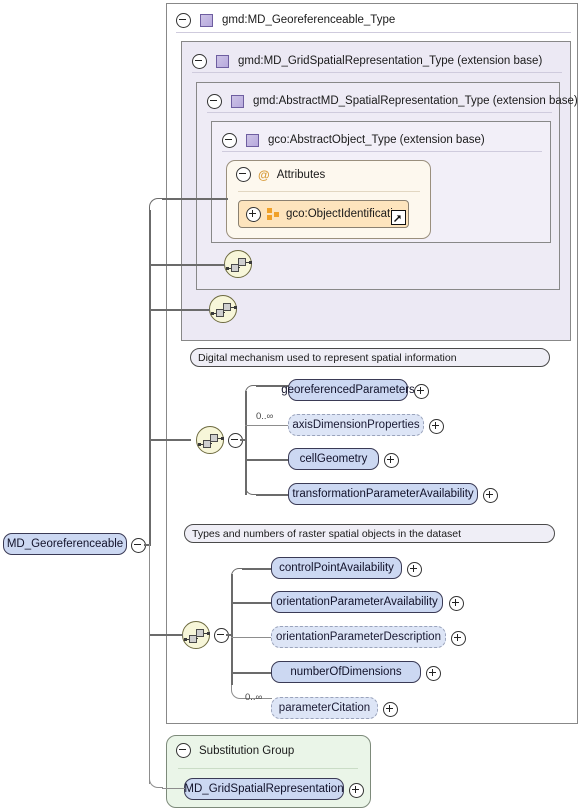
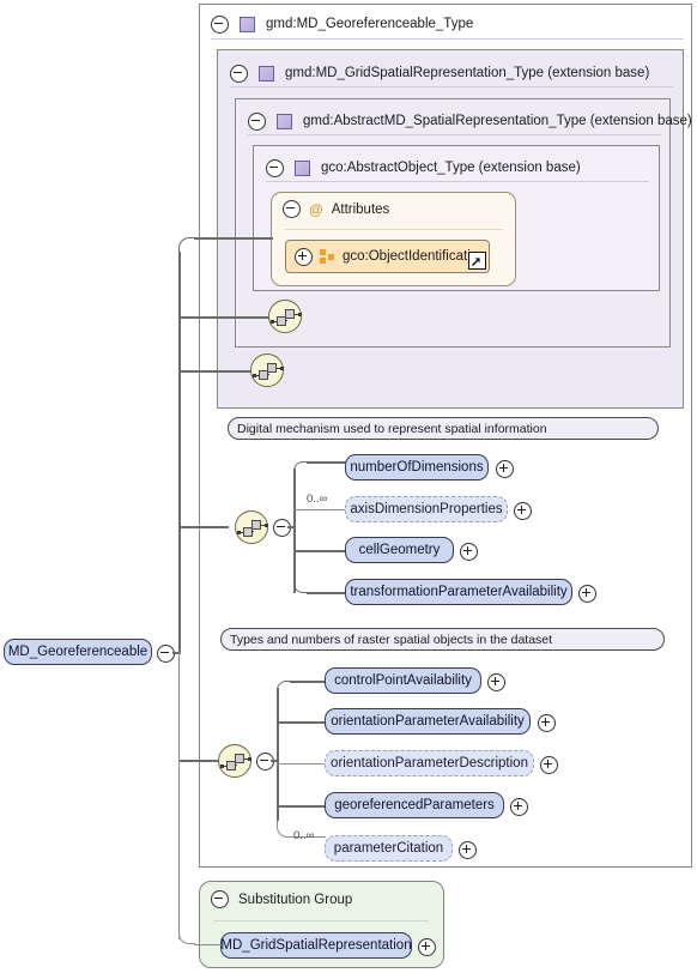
  gmd:MD_Georeferenceable_Type
  gmd:MD_GridSpatialRepresentation_Type (extension base)
  gmd:AbstractMD_SpatialRepresentation_Type (extension base)
  gco:AbstractObject_Type (extension base)
  @
  Attributes
  gco:ObjectIdentificat
  Digital mechanism used to represent spatial information
- georeferencedParameters
+ numberOfDimensions
  0..∞
  axisDimensionProperties
  cellGeometry
  transformationParameterAvailability
  Types and numbers of raster spatial objects in the dataset
  controlPointAvailability
  orientationParameterAvailability
  orientationParameterDescription
- numberOfDimensions
+ georeferencedParameters
  0..∞
  parameterCitation
  Substitution Group
  MD_GridSpatialRepresentation
  MD_Georeferenceable
